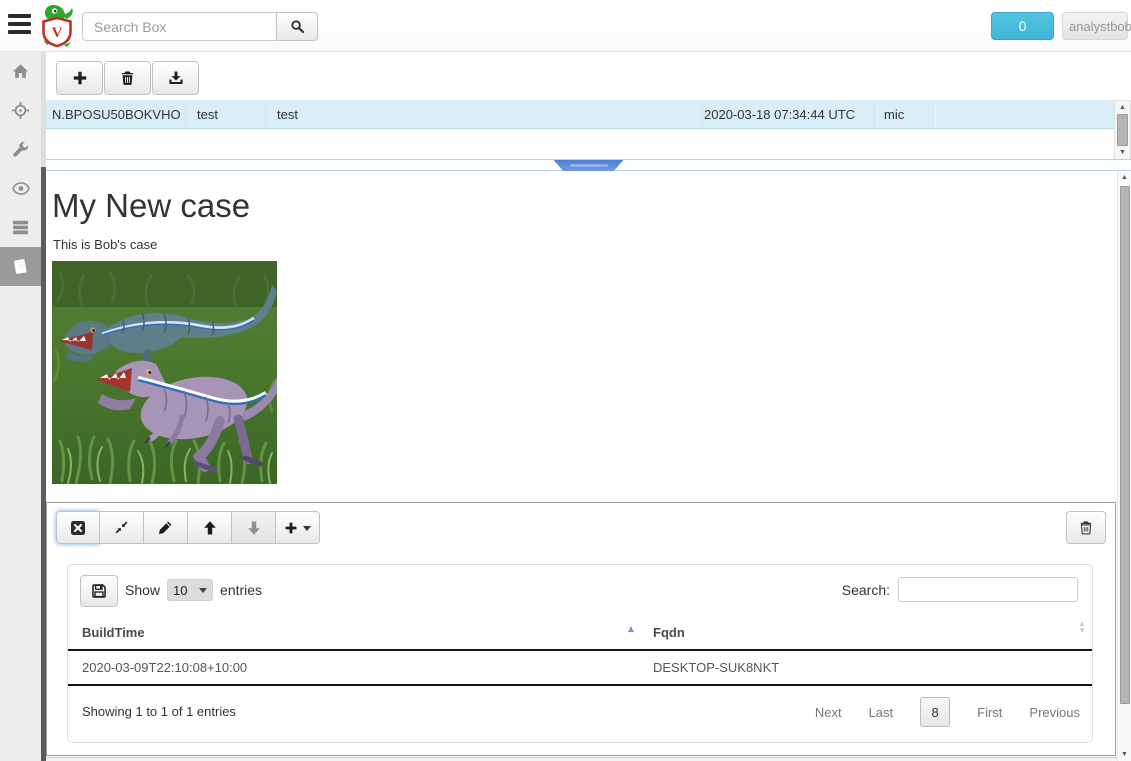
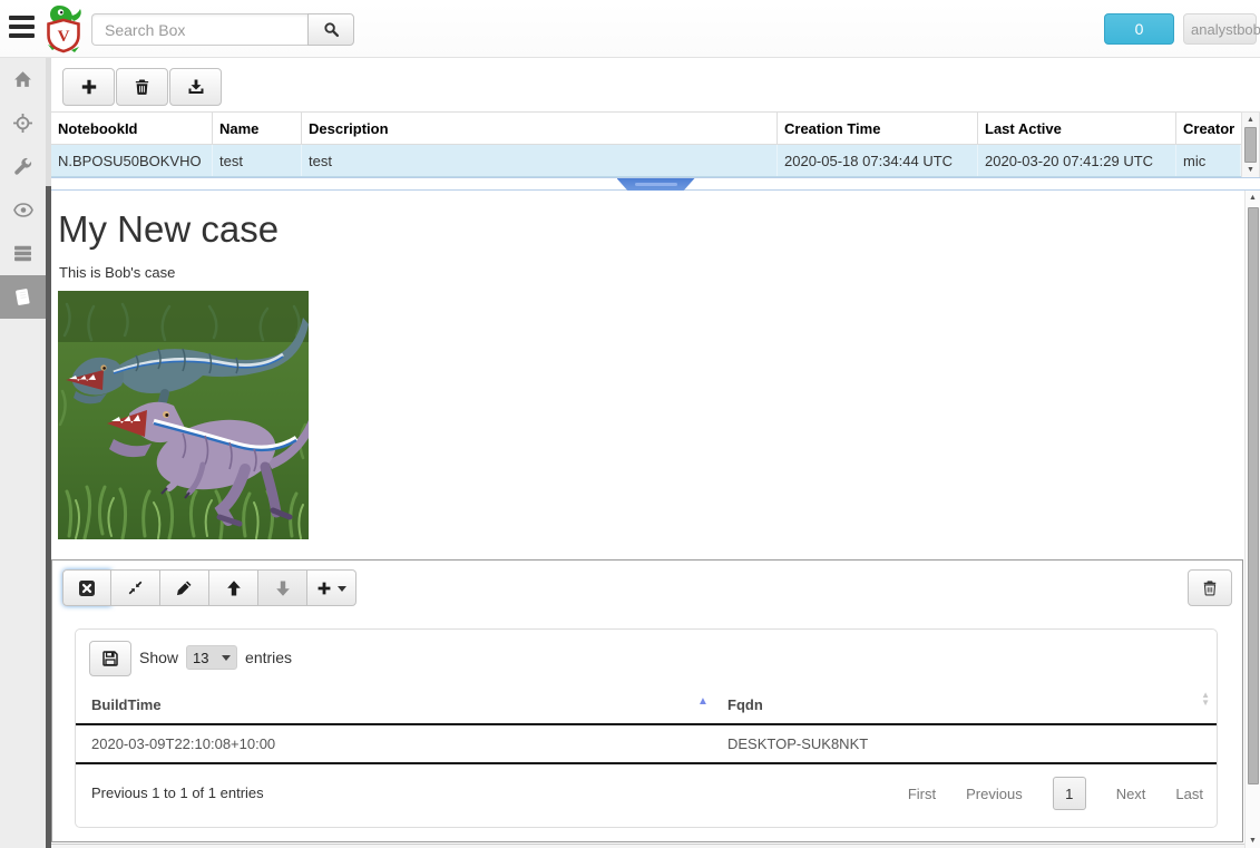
  V
  Search Box
  0
  analystbob
+ NotebookId
+ Name
+ Description
+ Creation Time
+ Last Active
+ Creator
  N.BPOSU50BOKVHO
  test
  test
- 2020-03-18 07:34:44 UTC
+ 2020-05-18 07:34:44 UTC
+ 2020-03-20 07:41:29 UTC
  mic
  My New case
  This is Bob's case
  Show
- 10
+ 13
  entries
- Search:
  BuildTime
  ▲
  Fqdn
  ▲
  ▼
  2020-03-09T22:10:08+10:00
  DESKTOP-SUK8NKT
- Showing 1 to 1 of 1 entries
+ Previous 1 to 1 of 1 entries
- Next
+ First
- Last
+ Previous
- 8
+ 1
- First
+ Next
- Previous
+ Last
